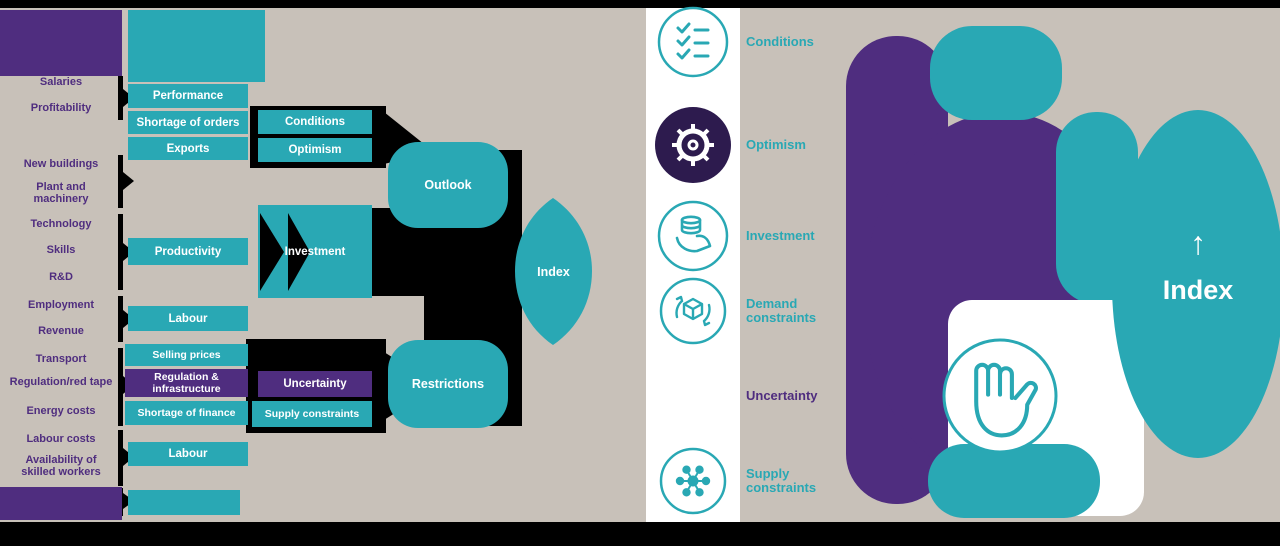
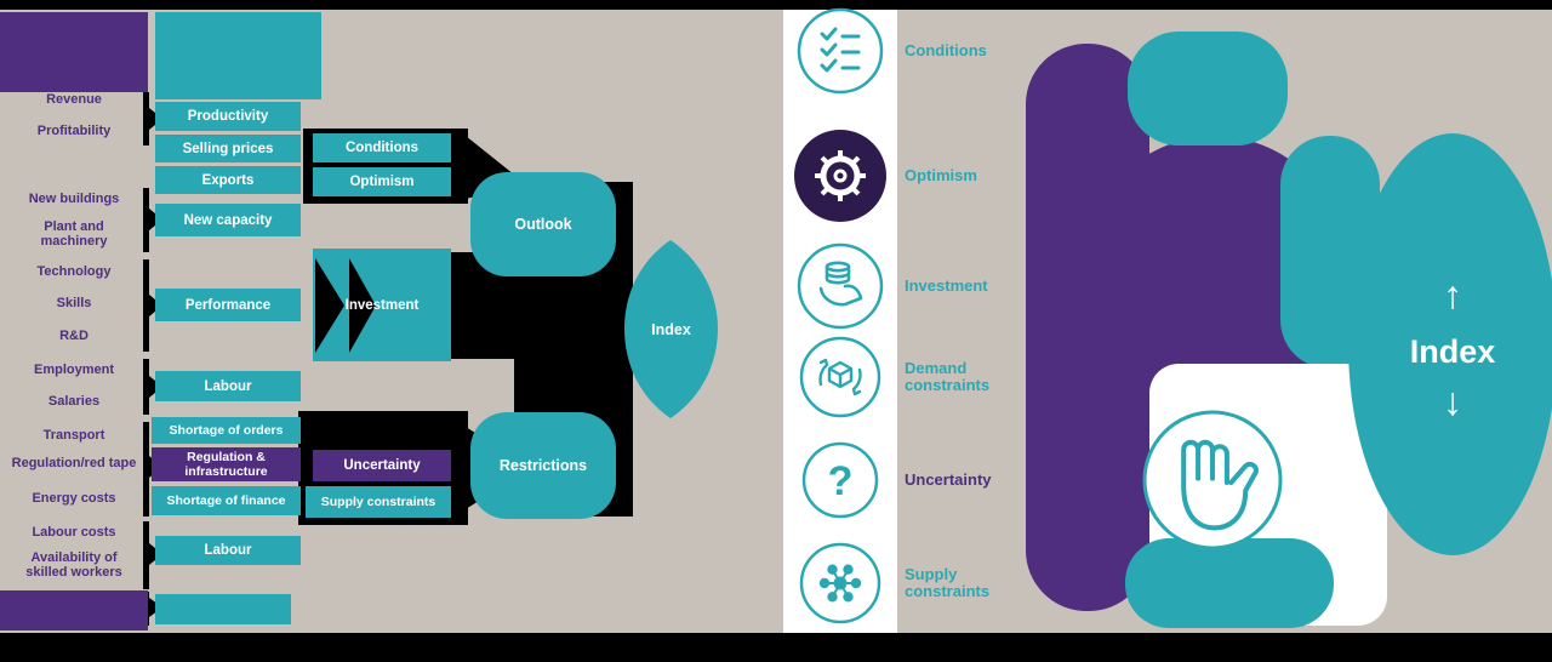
+ ?
- Salaries
+ Revenue
  Profitability
  New buildings
  Plant and
  machinery
  Technology
  Skills
  R&D
  Employment
- Revenue
+ Salaries
  Transport
  Regulation/red tape
  Energy costs
  Labour costs
  Availability of
  skilled workers
- Performance
+ Productivity
- Shortage of orders
+ Selling prices
  Exports
+ New capacity
- Productivity
+ Performance
  Labour
- Selling prices
+ Shortage of orders
  Regulation &
  infrastructure
  Shortage of finance
  Labour
  Conditions
  Optimism
  Investment
  Uncertainty
  Supply constraints
  Outlook
  Restrictions
  Index
  Conditions
  Optimism
  Investment
  Demand
  constraints
  Uncertainty
  Supply
  constraints
  ↑
  Index
+ ↓
